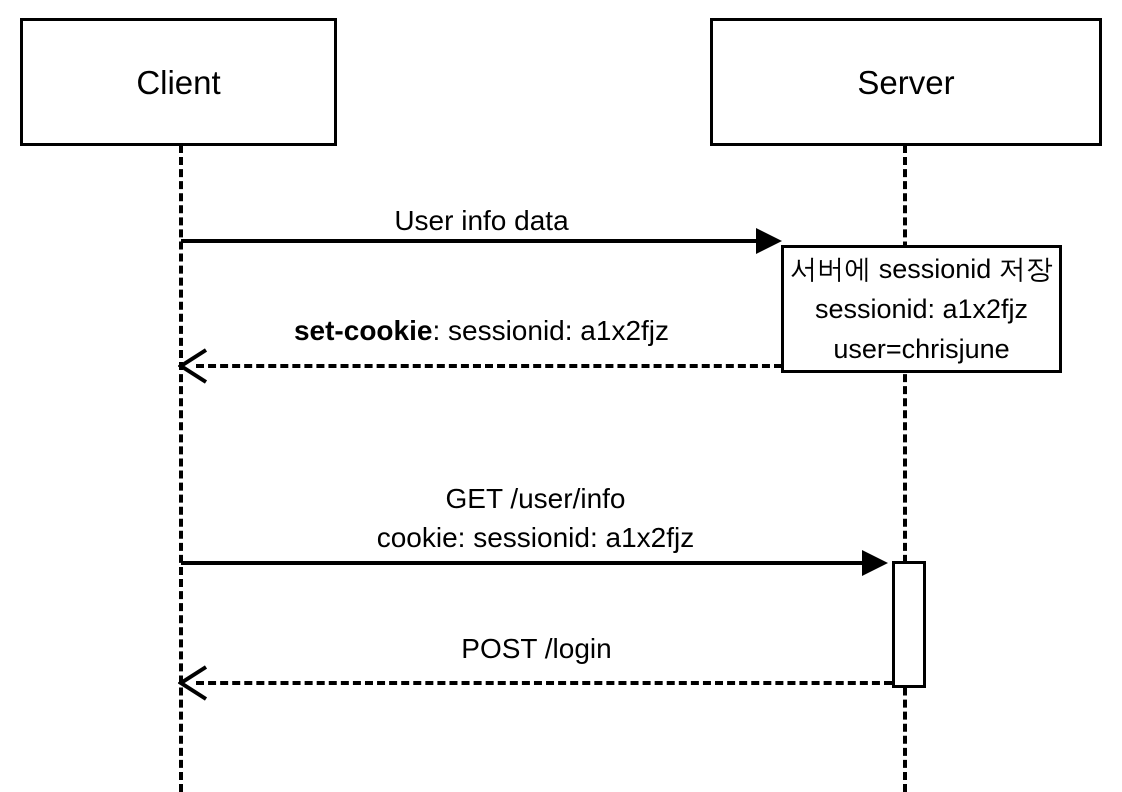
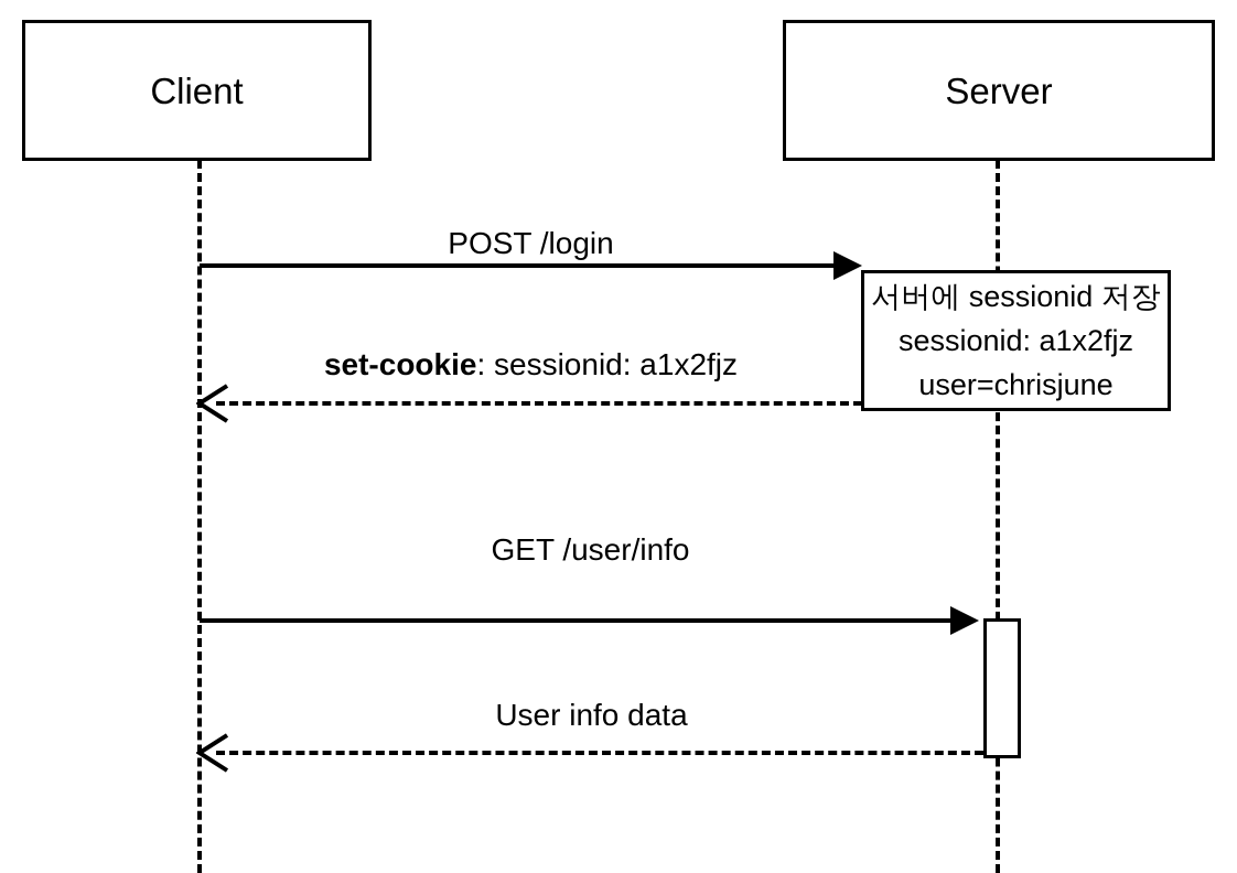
  Client
  Server
- User info data
+ POST /login
  set-cookie: sessionid: a1x2fjz
  서버에 sessionid 저장
  sessionid: a1x2fjz
  user=chrisjune
  GET /user/info
- cookie: sessionid: a1x2fjz
- POST /login
+ User info data
